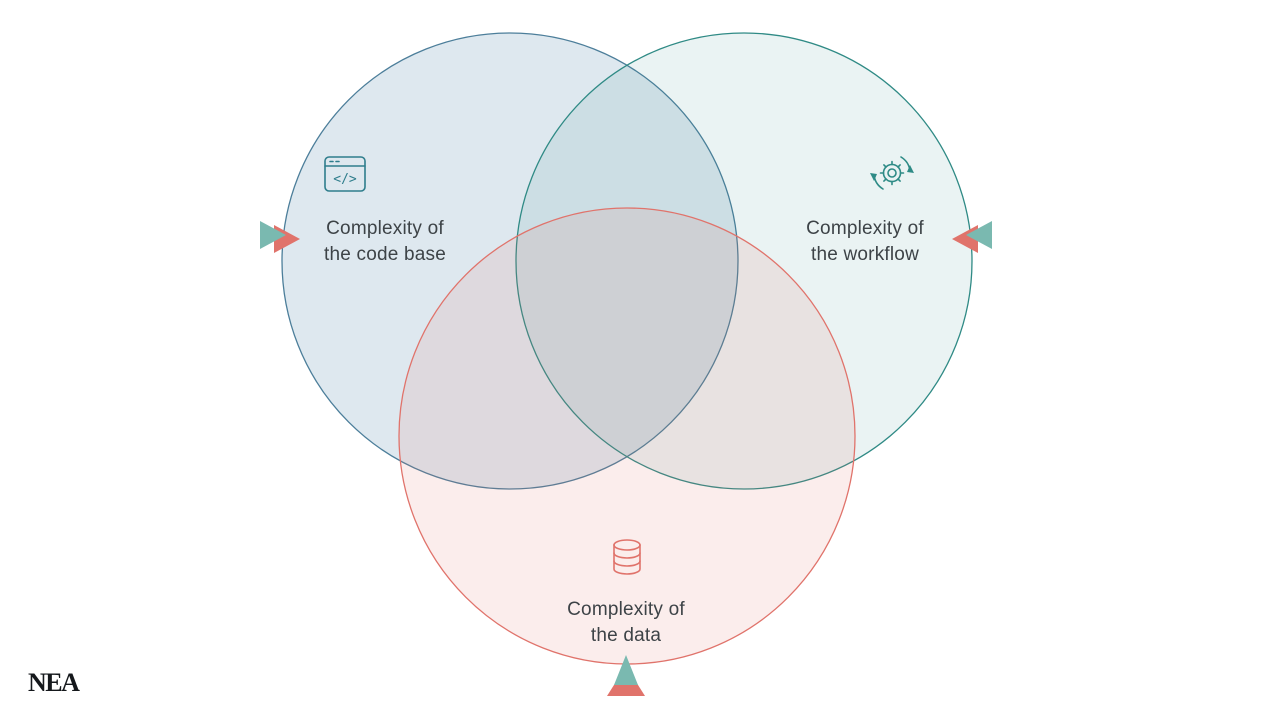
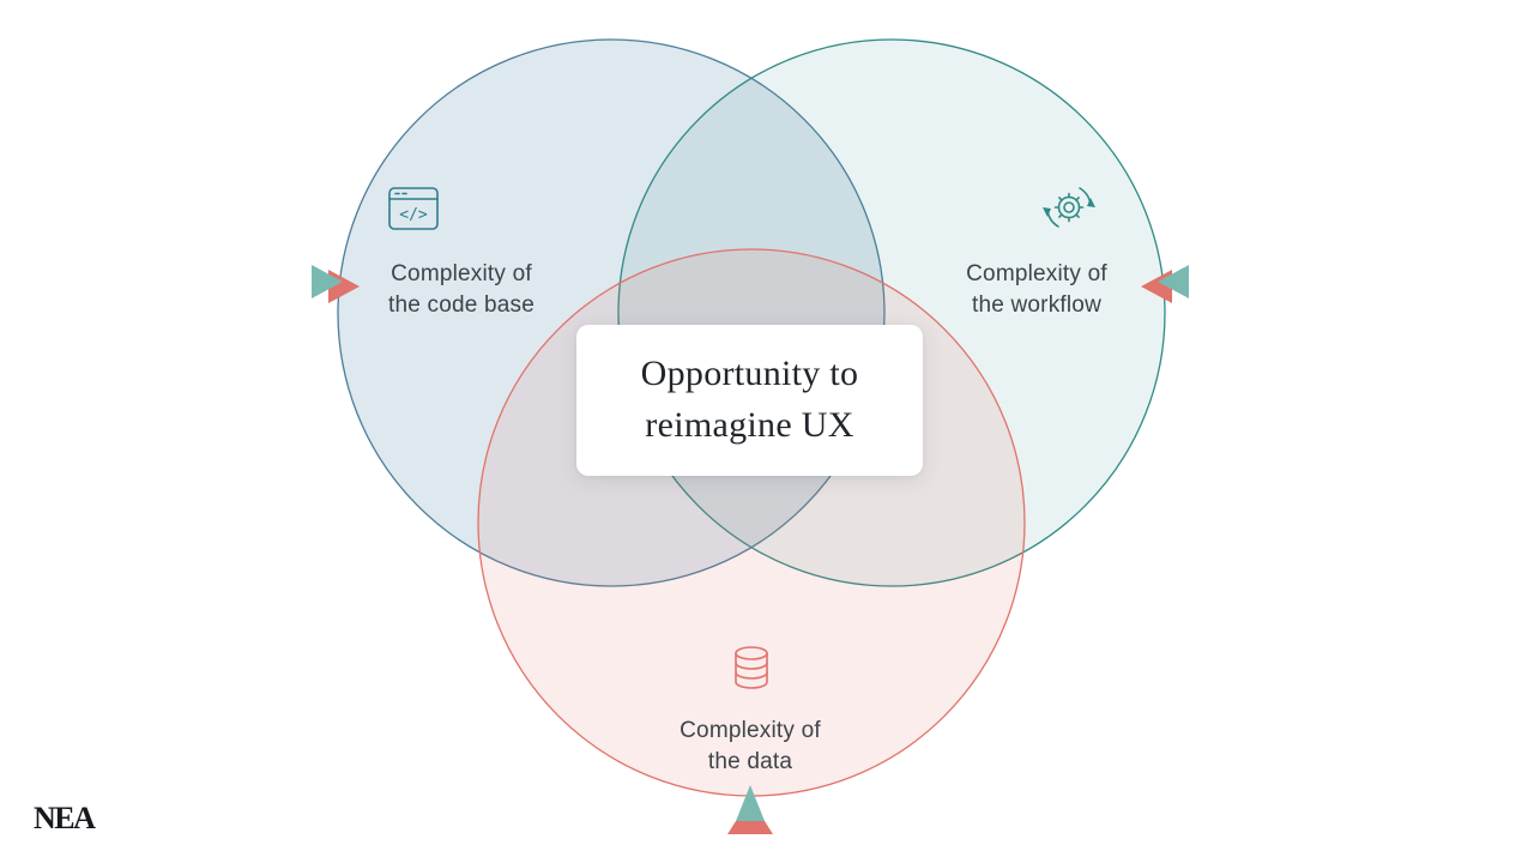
  </>
  Complexity of
  the code base
  Complexity of
  the workflow
  Complexity of
  the data
+ Opportunity to
+ reimagine UX
  NEA
